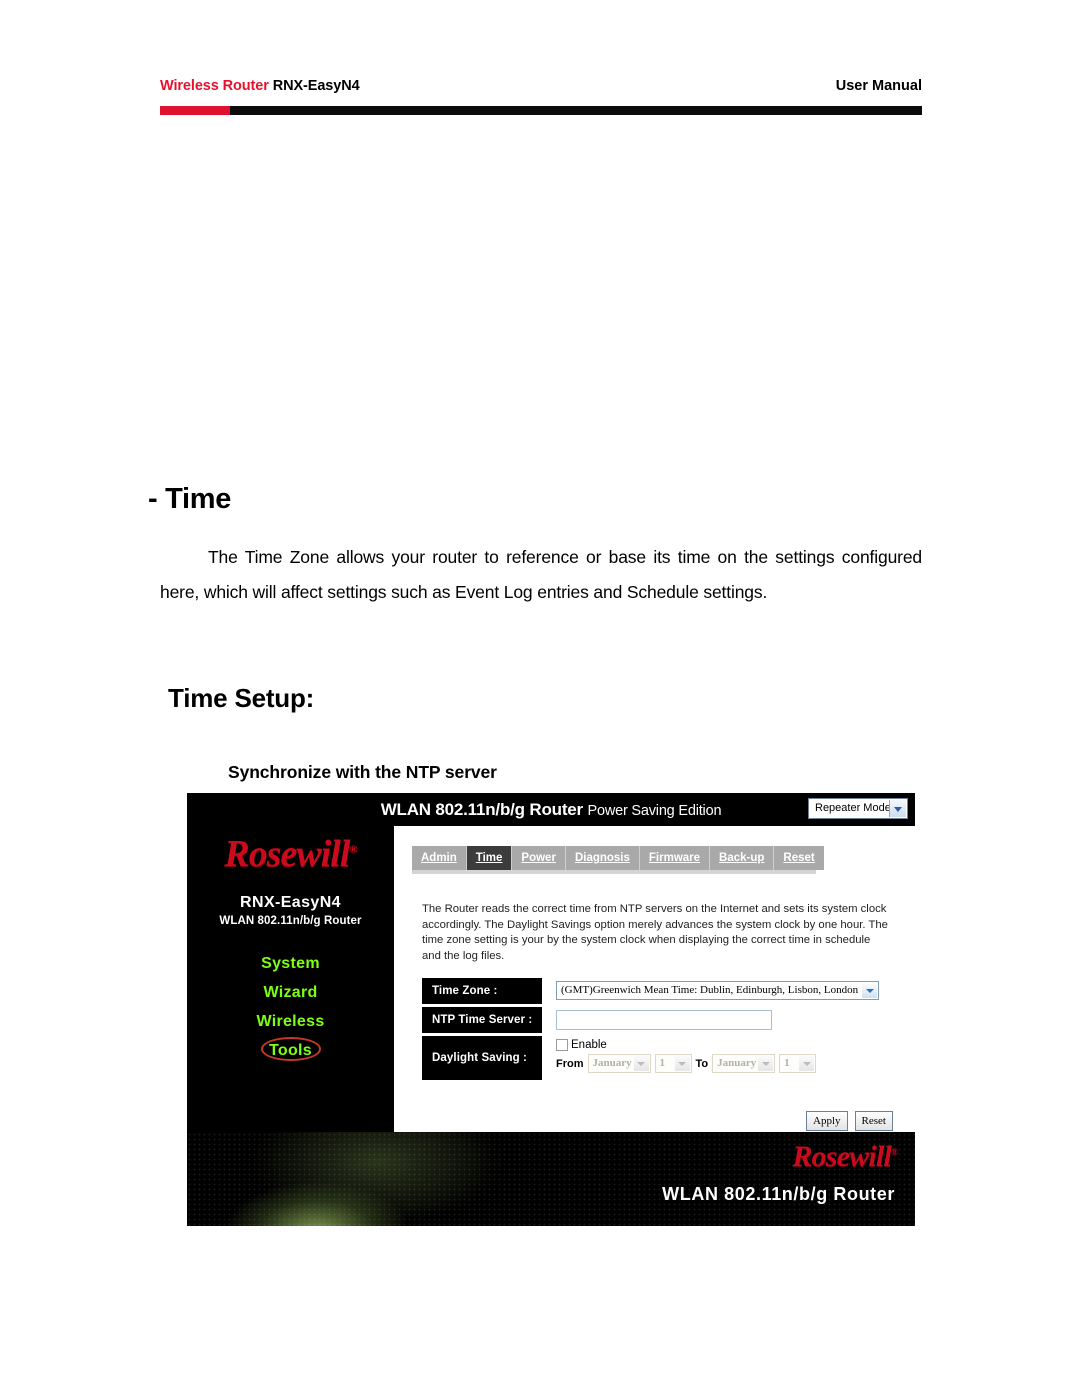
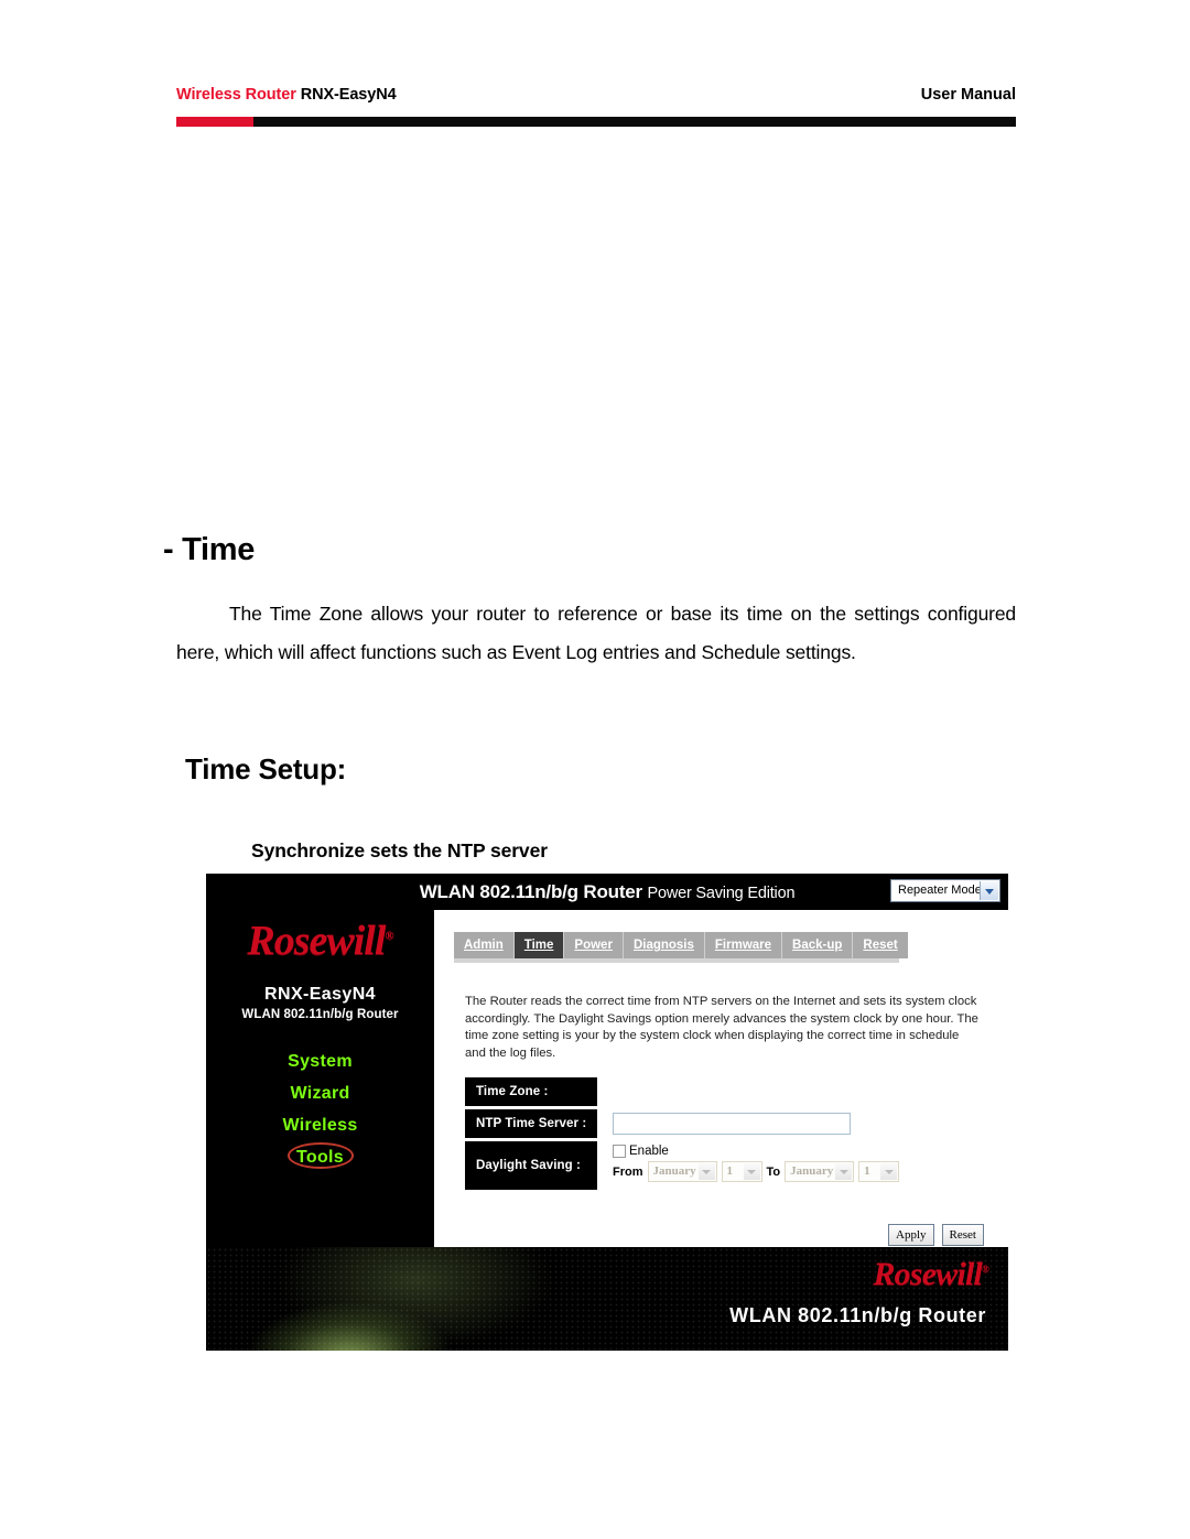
  Wireless Router RNX-EasyN4
  User Manual
  - Time
- The Time Zone allows your router to reference or base its time on the settings configured here, which will affect settings such as Event Log entries and Schedule settings.
+ The Time Zone allows your router to reference or base its time on the settings configured here, which will affect functions such as Event Log entries and Schedule settings.
  Time Setup:
- Synchronize with the NTP server
+ Synchronize sets the NTP server
  WLAN 802.11n/b/g Router Power Saving Edition
  Repeater Mode
  Rosewill®
  RNX-EasyN4
  WLAN 802.11n/b/g Router
  System
  Wizard
  Wireless
  Tools
  Admin
  Time
  Power
  Diagnosis
  Firmware
  Back-up
  Reset
  The Router reads the correct time from NTP servers on the Internet and sets its system clock accordingly. The Daylight Savings option merely advances the system clock by one hour. The time zone setting is your by the system clock when displaying the correct time in schedule and the log files.
  Time Zone :
- (GMT)Greenwich Mean Time: Dublin, Edinburgh, Lisbon, London
  NTP Time Server :
  Daylight Saving :
  Enable
  From
  January
  1
  To
  January
  1
  Apply
  Reset
  Rosewill®
  WLAN 802.11n/b/g Router
